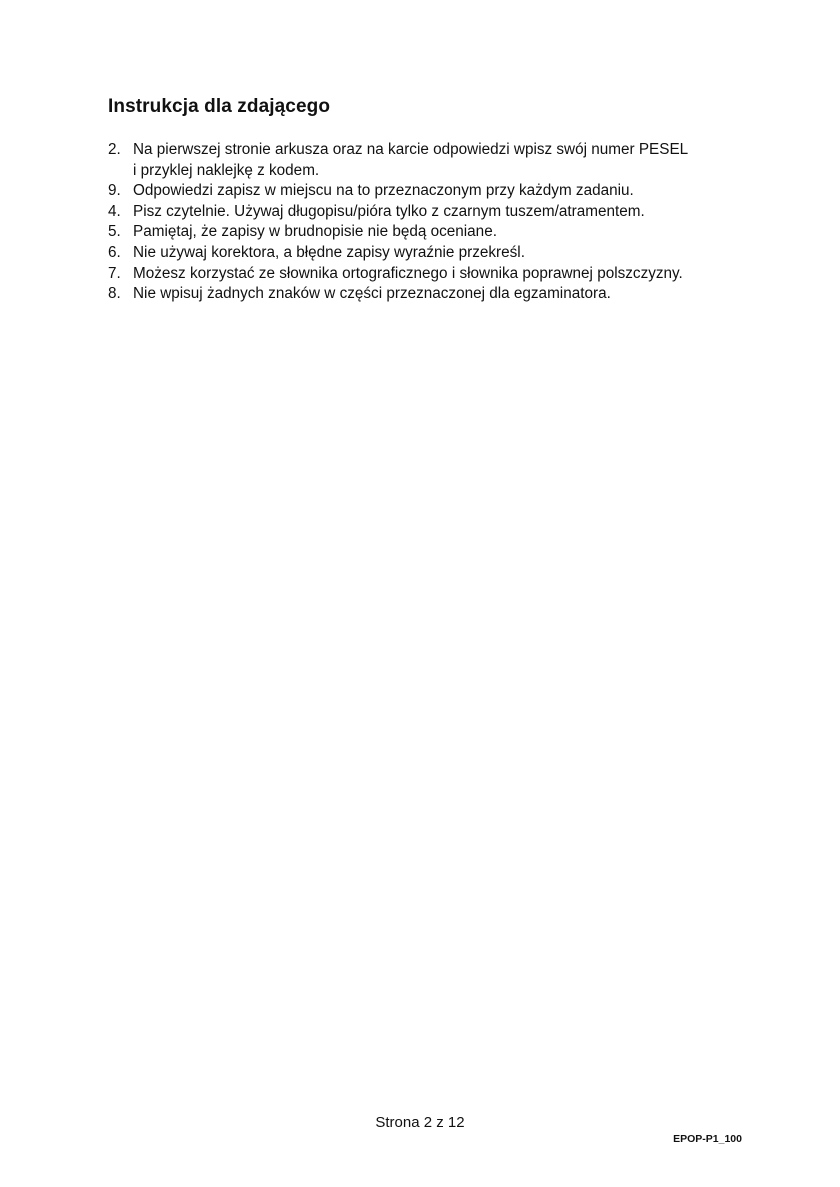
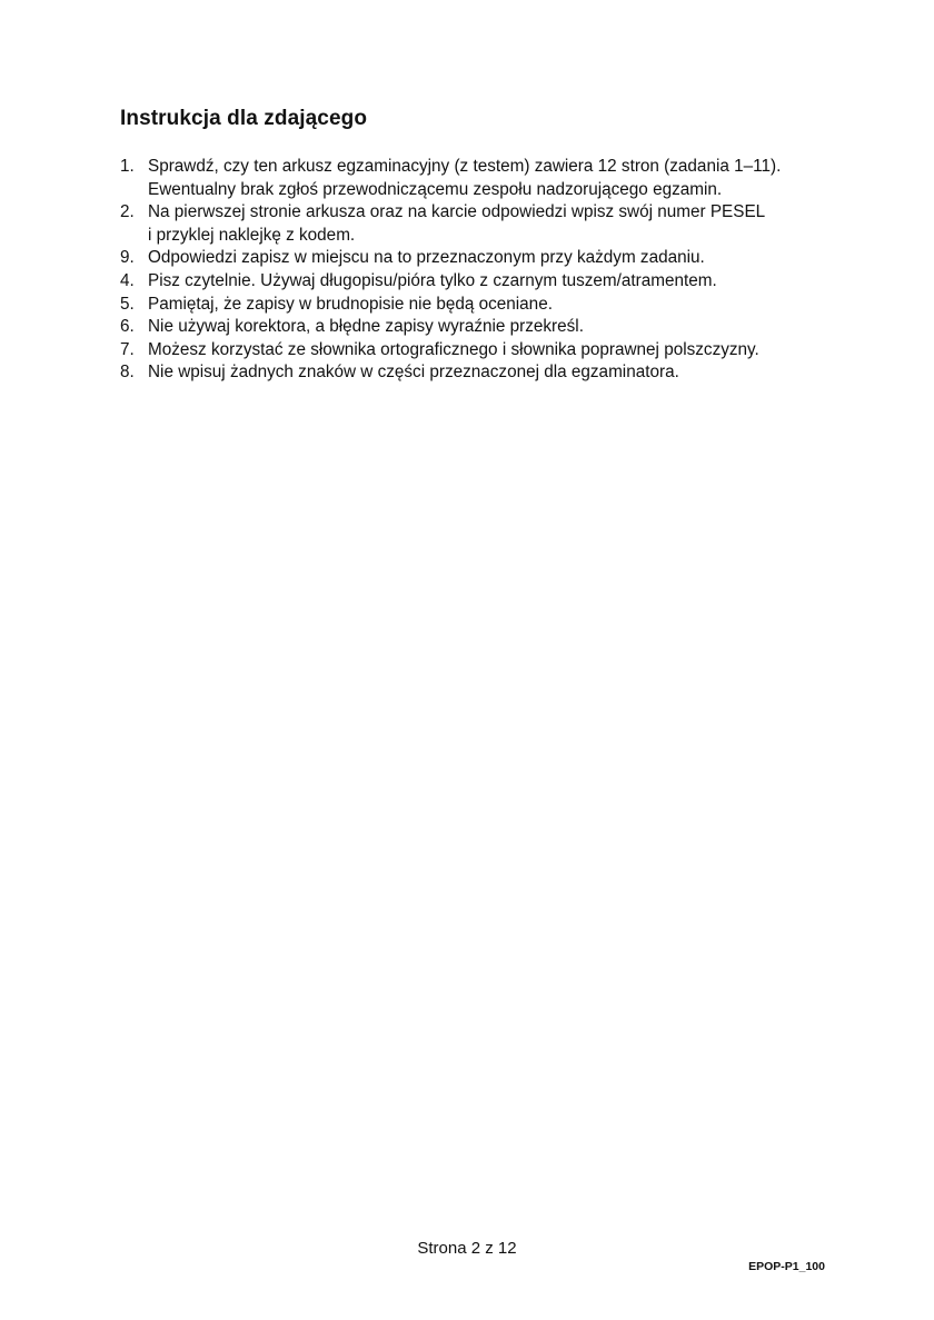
  Instrukcja dla zdającego
+ 1.
+ Sprawdź, czy ten arkusz egzaminacyjny (z testem) zawiera 12 stron (zadania 1–11).
+ Ewentualny brak zgłoś przewodniczącemu zespołu nadzorującego egzamin.
  2.
  Na pierwszej stronie arkusza oraz na karcie odpowiedzi wpisz swój numer PESEL
  i przyklej naklejkę z kodem.
  9.
  Odpowiedzi zapisz w miejscu na to przeznaczonym przy każdym zadaniu.
  4.
  Pisz czytelnie. Używaj długopisu/pióra tylko z czarnym tuszem/atramentem.
  5.
  Pamiętaj, że zapisy w brudnopisie nie będą oceniane.
  6.
  Nie używaj korektora, a błędne zapisy wyraźnie przekreśl.
  7.
  Możesz korzystać ze słownika ortograficznego i słownika poprawnej polszczyzny.
  8.
  Nie wpisuj żadnych znaków w części przeznaczonej dla egzaminatora.
  Strona 2 z 12
  EPOP-P1_100
